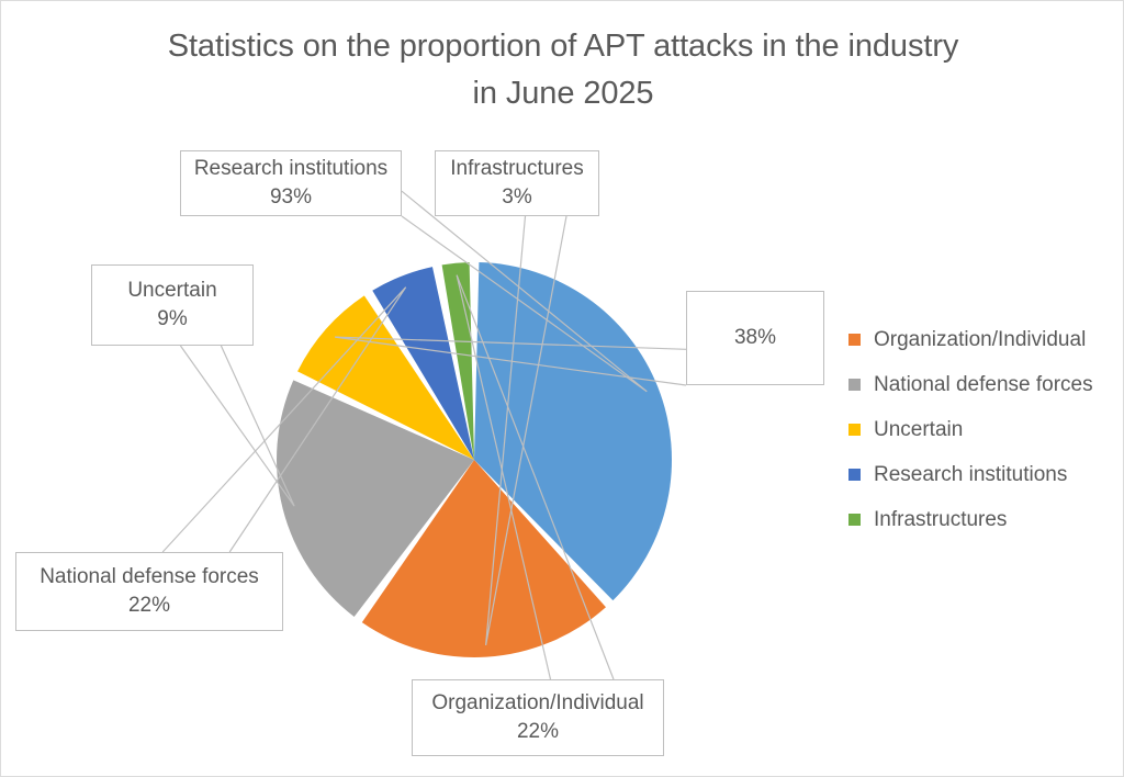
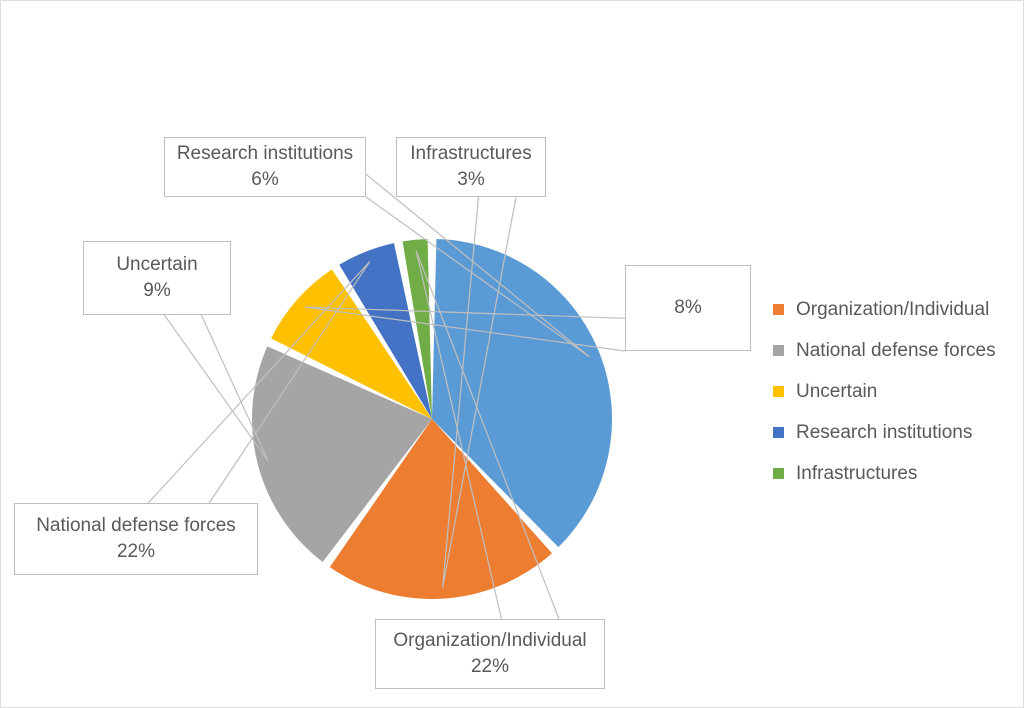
- Statistics on the proportion of APT attacks in the industry
- in June 2025
  Research institutions
- 93%
+ 6%
  Infrastructures
  3%
  Uncertain
  9%
- 38%
+ 8%
  National defense forces
  22%
  Organization/Individual
  22%
  Organization/Individual
  National defense forces
  Uncertain
  Research institutions
  Infrastructures
